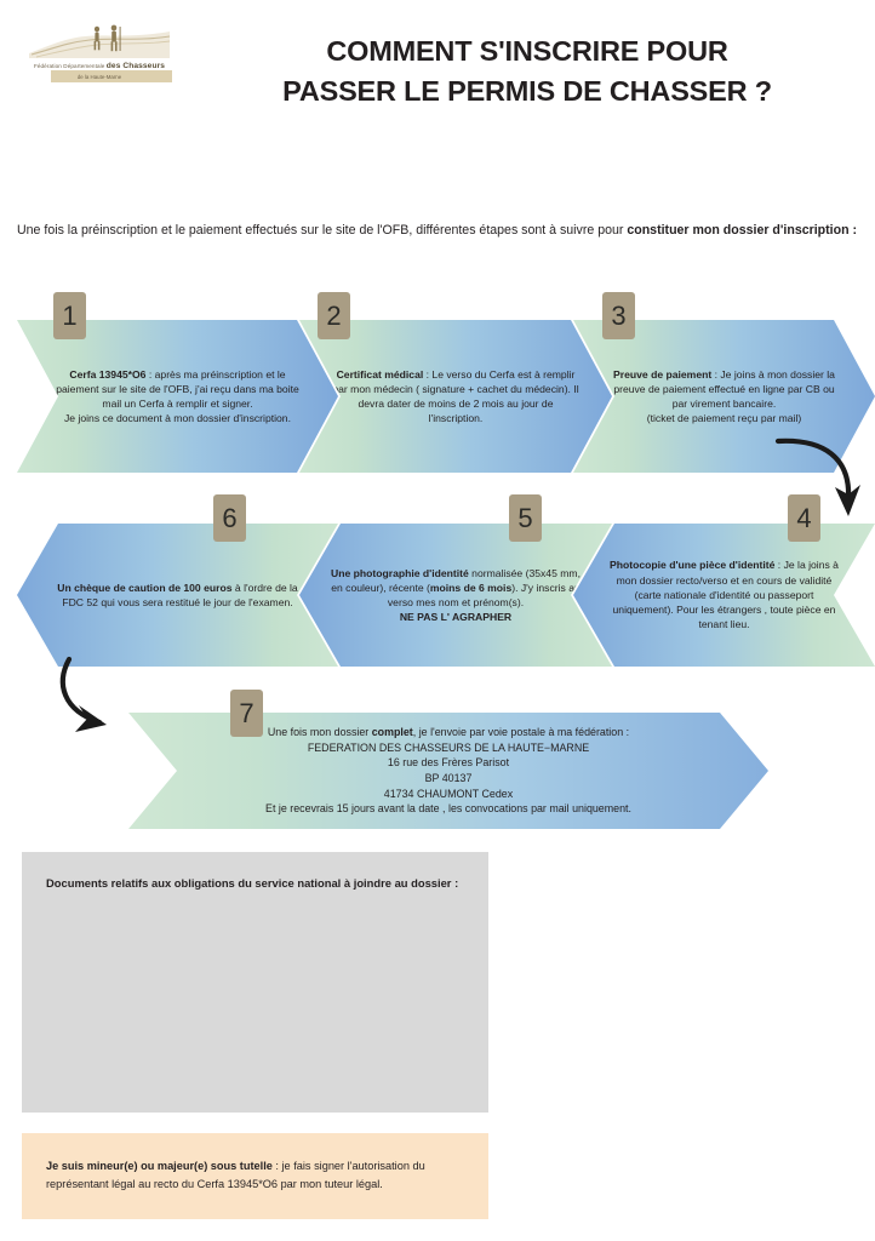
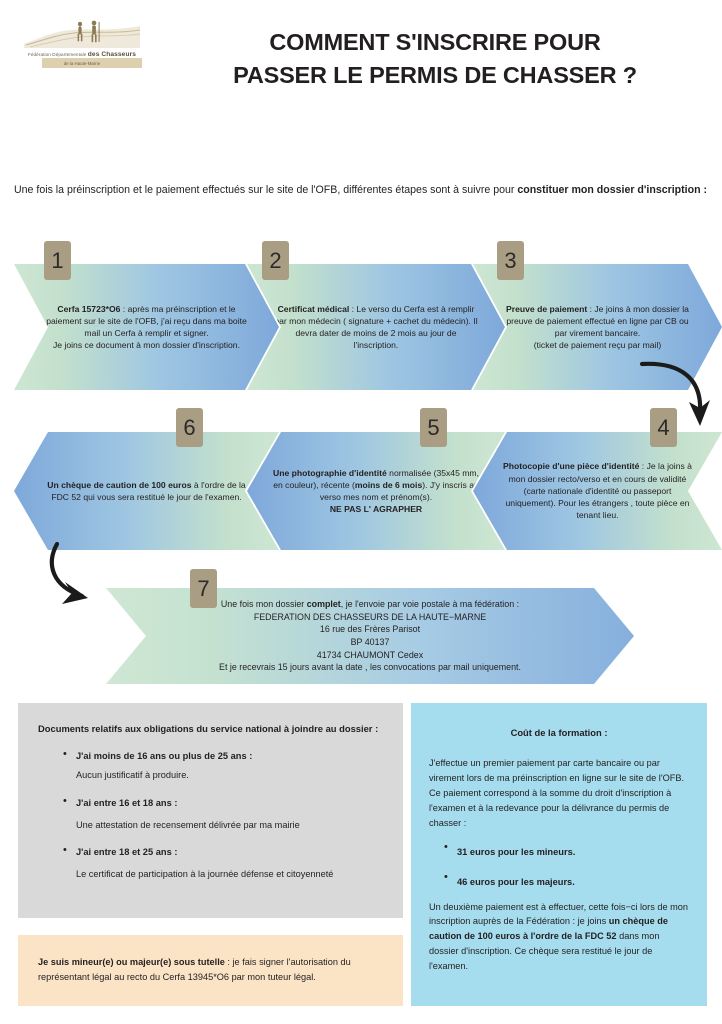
  COMMENT S'INSCRIRE POUR
  PASSER LE PERMIS DE CHASSER ?
  Une fois la préinscription et le paiement effectués sur le site de l'OFB, différentes étapes sont à suivre pour constituer mon dossier d'inscription :
  1
  2
  3
- Cerfa 13945*O6 : après ma préinscription et le paiement sur le site de l'OFB, j'ai reçu dans ma boite mail un Cerfa à remplir et signer.
+ Cerfa 15723*O6 : après ma préinscription et le paiement sur le site de l'OFB, j'ai reçu dans ma boite mail un Cerfa à remplir et signer.
  Je joins ce document à mon dossier d'inscription.
  Certificat médical : Le verso du Cerfa est à remplir ar mon médecin ( signature + cachet du médecin). Il devra dater de moins de 2 mois au jour de l'inscription.
  Preuve de paiement : Je joins à mon dossier la preuve de paiement effectué en ligne par CB ou par virement bancaire.
  (ticket de paiement reçu par mail)
  6
  5
  4
  Un chèque de caution de 100 euros à l'ordre de la FDC 52 qui vous sera restitué le jour de l'examen.
  Une photographie d'identité normalisée (35x45 mm, en couleur), récente (moins de 6 mois). J'y inscris a verso mes nom et prénom(s).
  NE PAS L' AGRAPHER
  Photocopie d'une pièce d'identité : Je la joins à mon dossier recto/verso et en cours de validité (carte nationale d'identité ou passeport uniquement). Pour les étrangers , toute pièce en tenant lieu.
  7
  Une fois mon dossier complet, je l'envoie par voie postale à ma fédération :
  FEDERATION DES CHASSEURS DE LA HAUTE−MARNE
  16 rue des Frères Parisot
  BP 40137
  41734 CHAUMONT Cedex
  Et je recevrais 15 jours avant la date , les convocations par mail uniquement.
  Documents relatifs aux obligations du service national à joindre au dossier :
+ J'ai moins de 16 ans ou plus de 25 ans :
+ Aucun justificatif à produire.
+ J'ai entre 16 et 18 ans :
+ Une attestation de recensement délivrée par ma mairie
+ J'ai entre 18 et 25 ans :
+ Le certificat de participation à la journée défense et citoyenneté
+ Coût de la formation :
+ J'effectue un premier paiement par carte bancaire ou par virement lors de ma préinscription en ligne sur le site de l'OFB. Ce paiement correspond à la somme du droit d'inscription à l'examen et à la redevance pour la délivrance du permis de chasser :
+ 31 euros pour les mineurs.
+ 46 euros pour les majeurs.
+ Un deuxième paiement est à effectuer, cette fois−ci lors de mon inscription auprès de la Fédération : je joins un chèque de caution de 100 euros à l'ordre de la FDC 52 dans mon dossier d'inscription. Ce chèque sera restitué le jour de l'examen.
  Je suis mineur(e) ou majeur(e) sous tutelle : je fais signer l'autorisation du représentant légal au recto du Cerfa 13945*O6 par mon tuteur légal.
